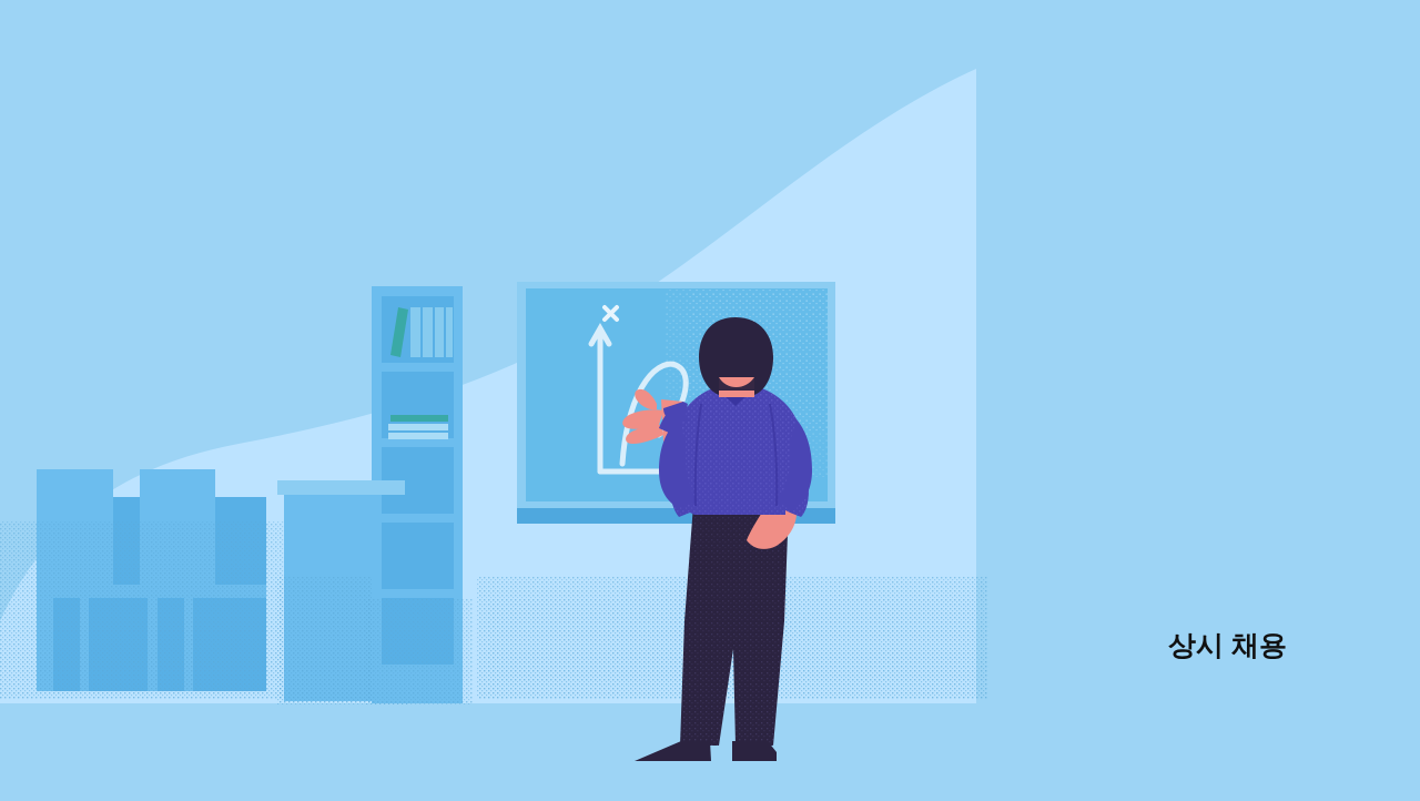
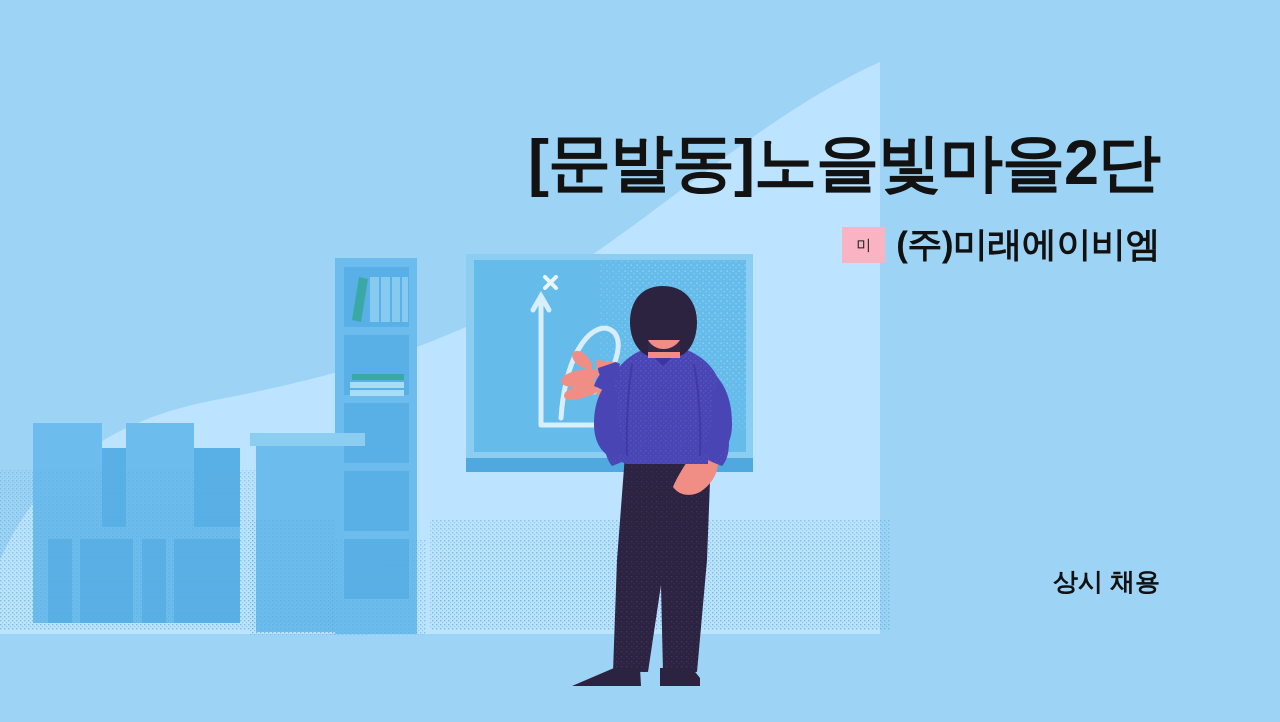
+ [문발동]노을빛마을2단
+ 미
+ (주)미래에이비엠
  상시 채용
